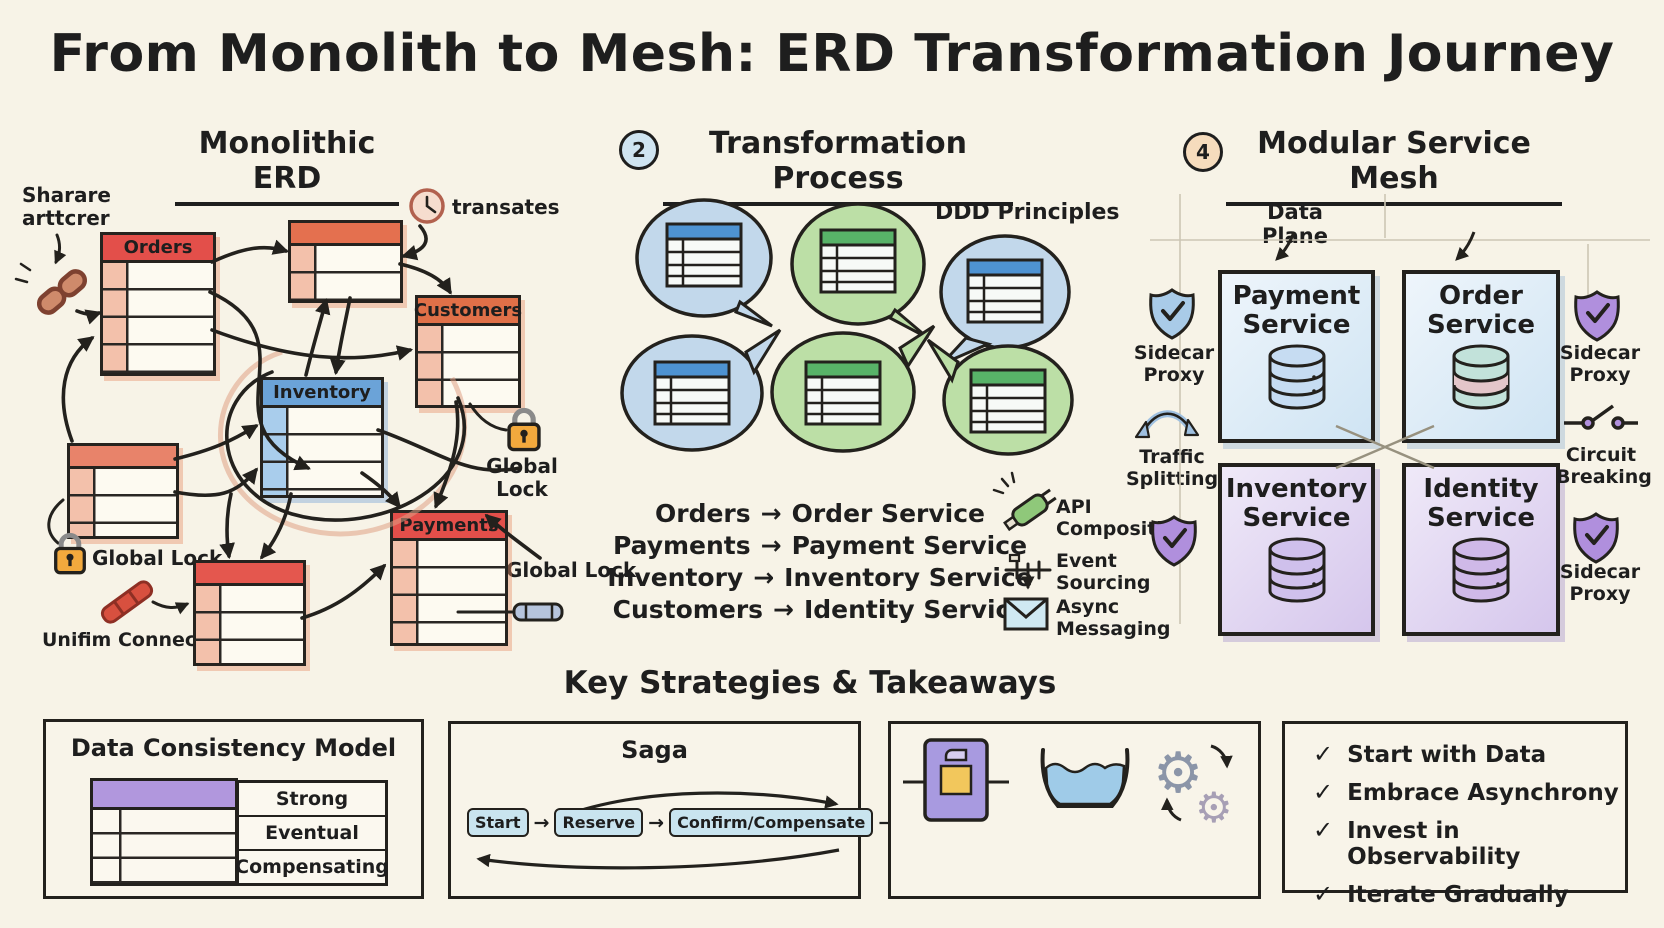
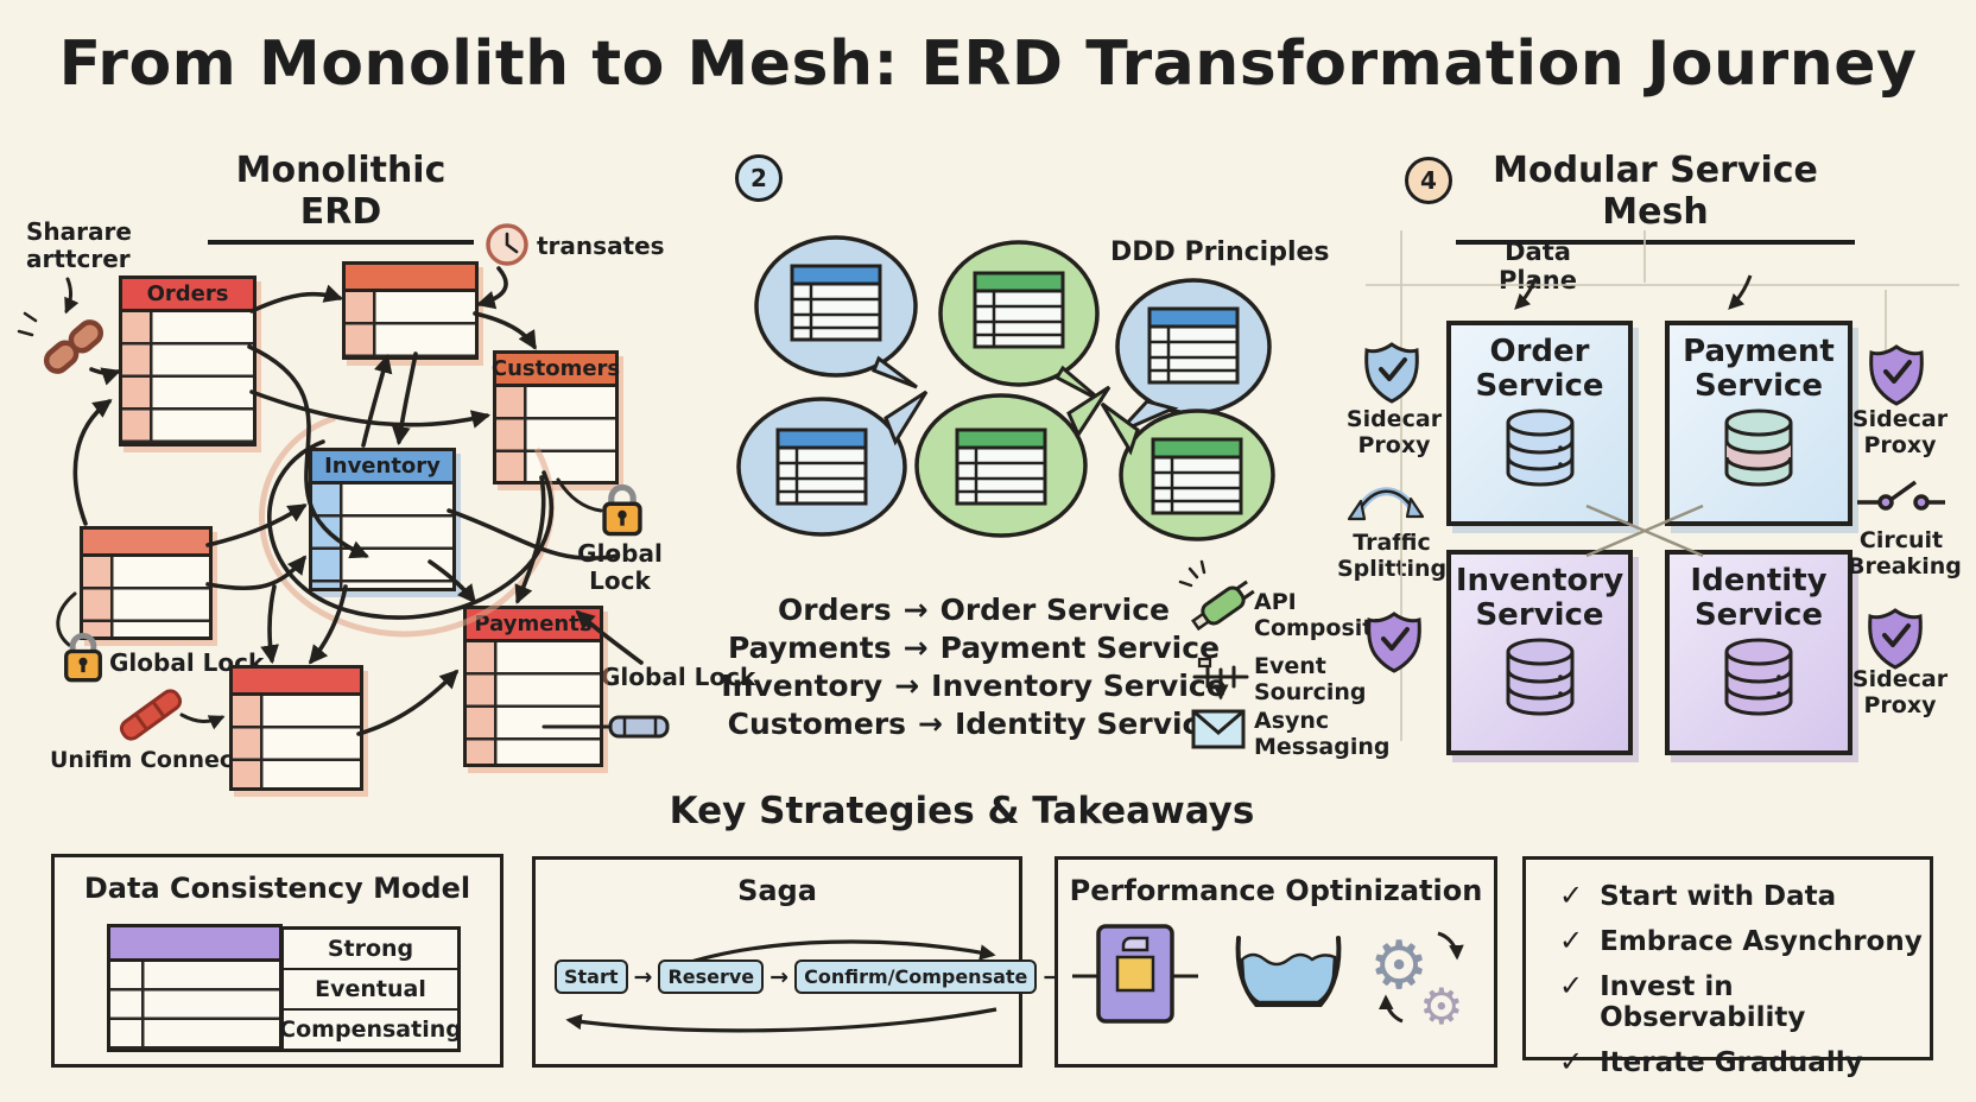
  From Monolith to Mesh: ERD Transformation Journey
  Monolithic ERD
  2
- Transformation Process
  4
  Modular Service Mesh
  Sharare
  arttcrer
  transates
  Global Lock
  Global Lock
  Global Lock
  Unifim Connec
  Orders
  Customers
  Inventory
  Payments
  DDD Principles
  Orders
  →
  Order Service
  Payments
  →
  Payment Service
  Inventory
  →
  Inventory Service
  Customers
  →
  Identity Servic
  API
  Event
  Sourcing
  Async
  Messaging
  Data Plne
- Payment
+ Order
  Service
- Order
+ Payment
  Service
  Inventory
  Service
  Identity
  Service
  Sidecar
  Proxy
  Traffic
  Spliting
  Sidecar
  Proxy
  Circuit
  Breaking
  Sidecar
  Proxy
  Key Strategies & Takeaways
  Data Consistency Model
  Strong
  Eventual
  Compensating
  Saga
  Start
  →
  Reserve
  →
  Confirm/Compensate
  →
+ Performance Optinization
  ⚙
  ⚙
  ✓
  Start with Data
  ✓
  Embrace Asynchrony
  ✓
  Invest in Observability
  ✓
  Iterate Gradually
